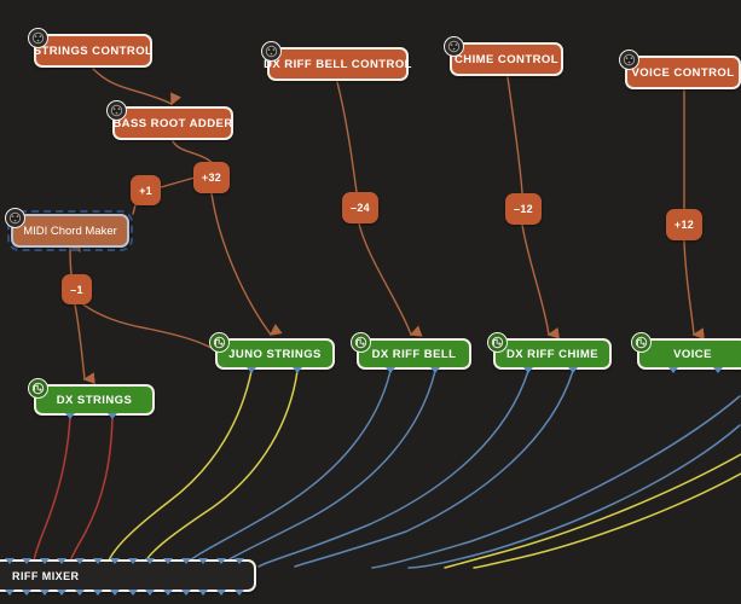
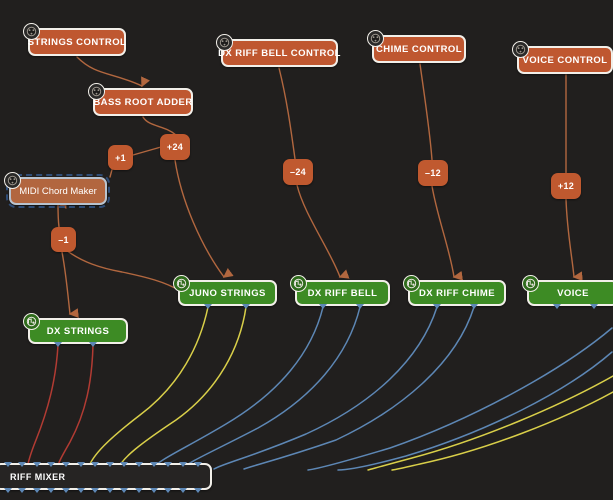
  STRINGS CONTROL
  BASS ROOT ADDER
  DX RIFF BELL CONTROL
  CHIME CONTROL
  VOICE CONTROL
  MIDI Chord Maker
  DX STRINGS
  JUNO STRINGS
  DX RIFF BELL
  DX RIFF CHIME
  VOICE
  RIFF MIXER
  +1
- +32
+ +24
  –1
  –24
  –12
  +12
